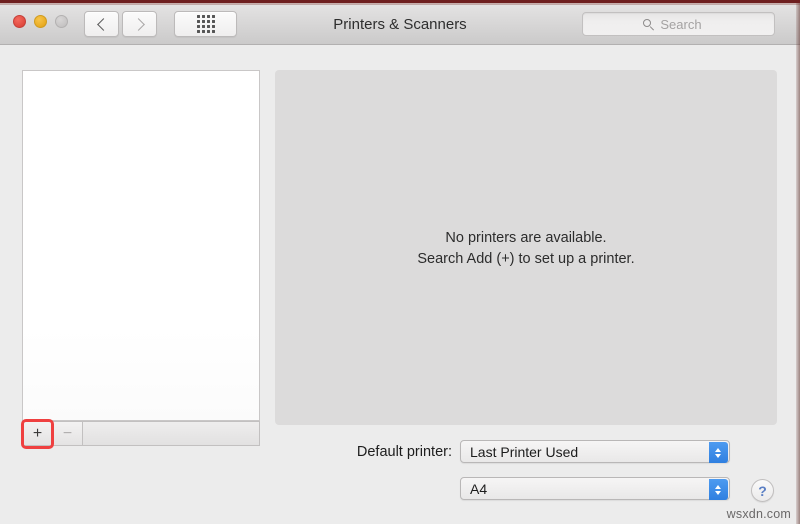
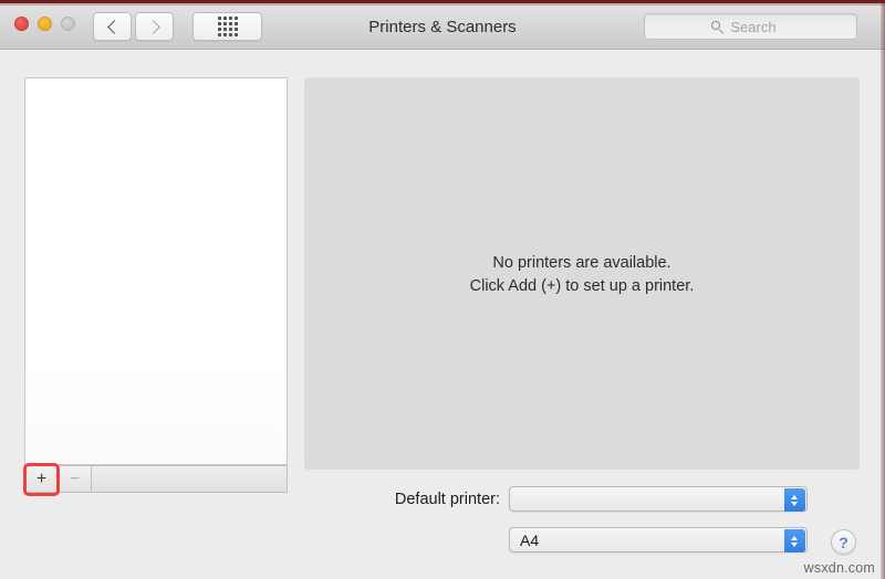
  Printers & Scanners
  Search
  +
  −
  No printers are available.
- Search Add (+) to set up a printer.
+ Click Add (+) to set up a printer.
  Default printer:
- Last Printer Used
  A4
  ?
  wsxdn.com
